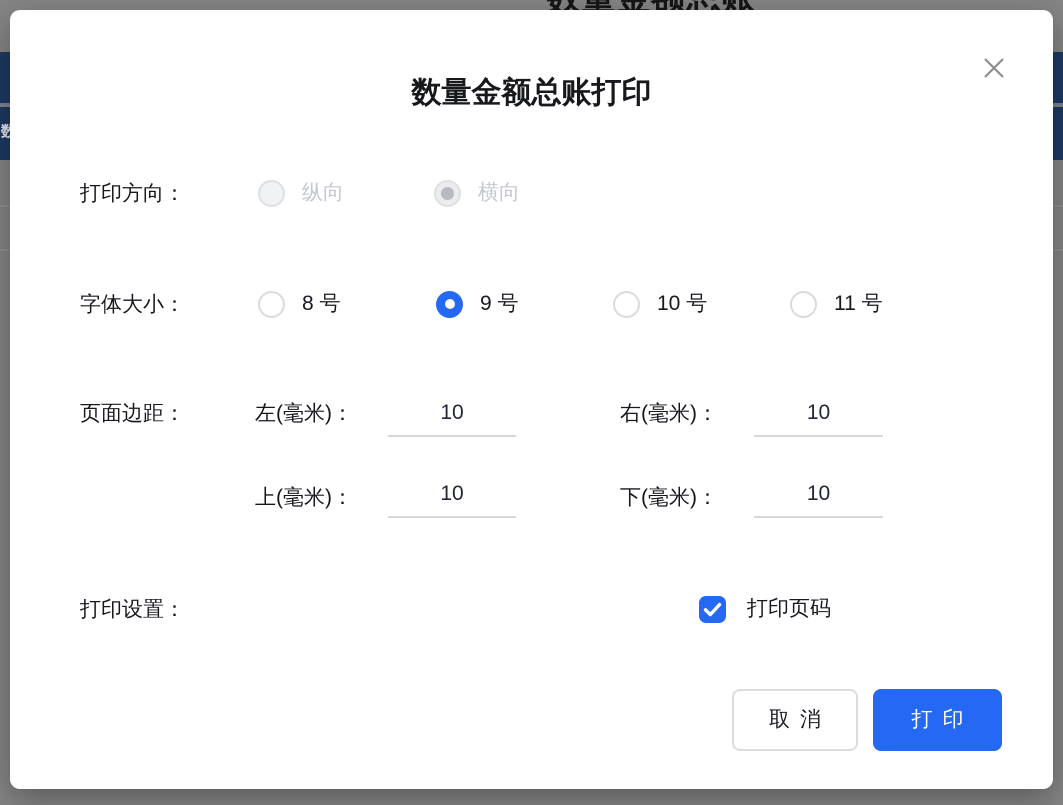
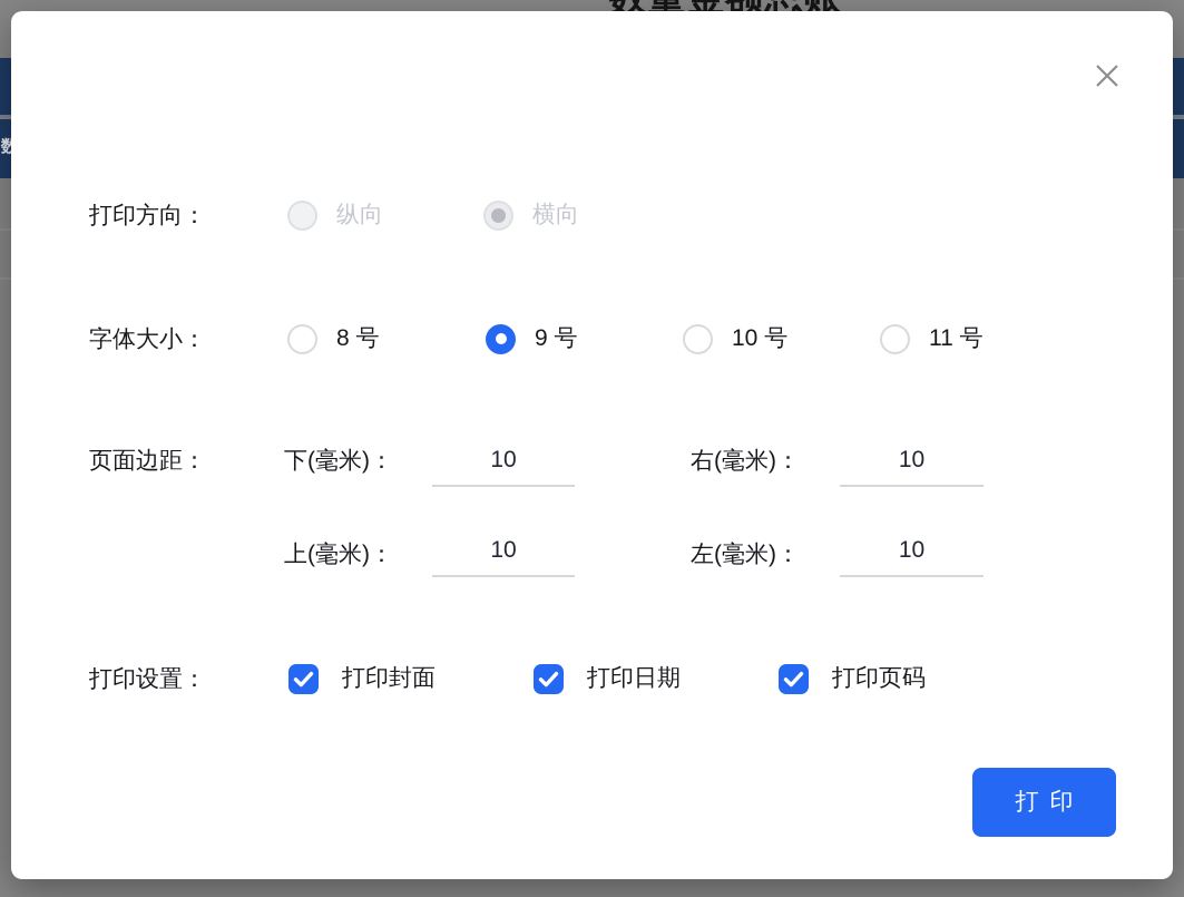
- 数量金额总账打印
  打印方向：
  纵向
  横向
  字体大小：
  8 号
  9 号
  10 号
  11 号
  页面边距：
- 左(毫米)：
+ 下(毫米)：
  10
  右(毫米)：
  10
  上(毫米)：
  10
- 下(毫米)：
+ 左(毫米)：
  10
  打印设置：
+ 打印封面
+ 打印日期
  打印页码
- 取消
  打印
